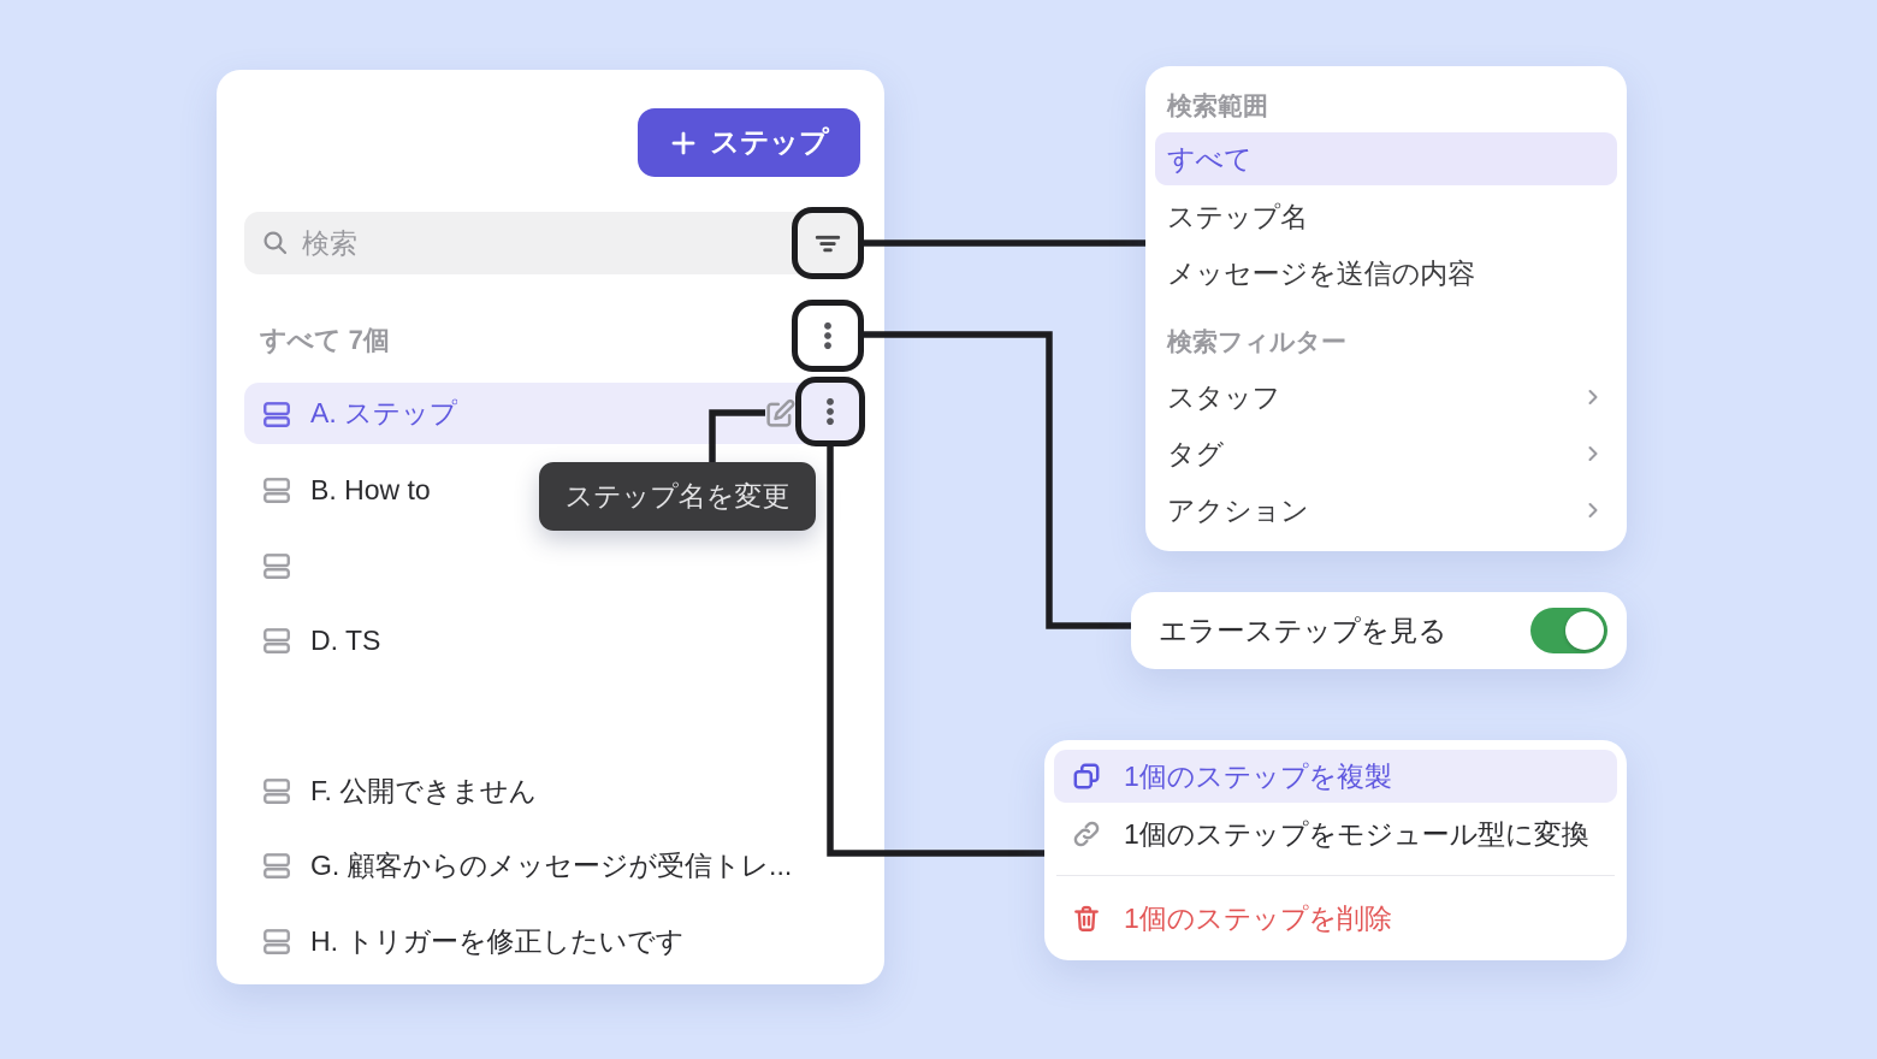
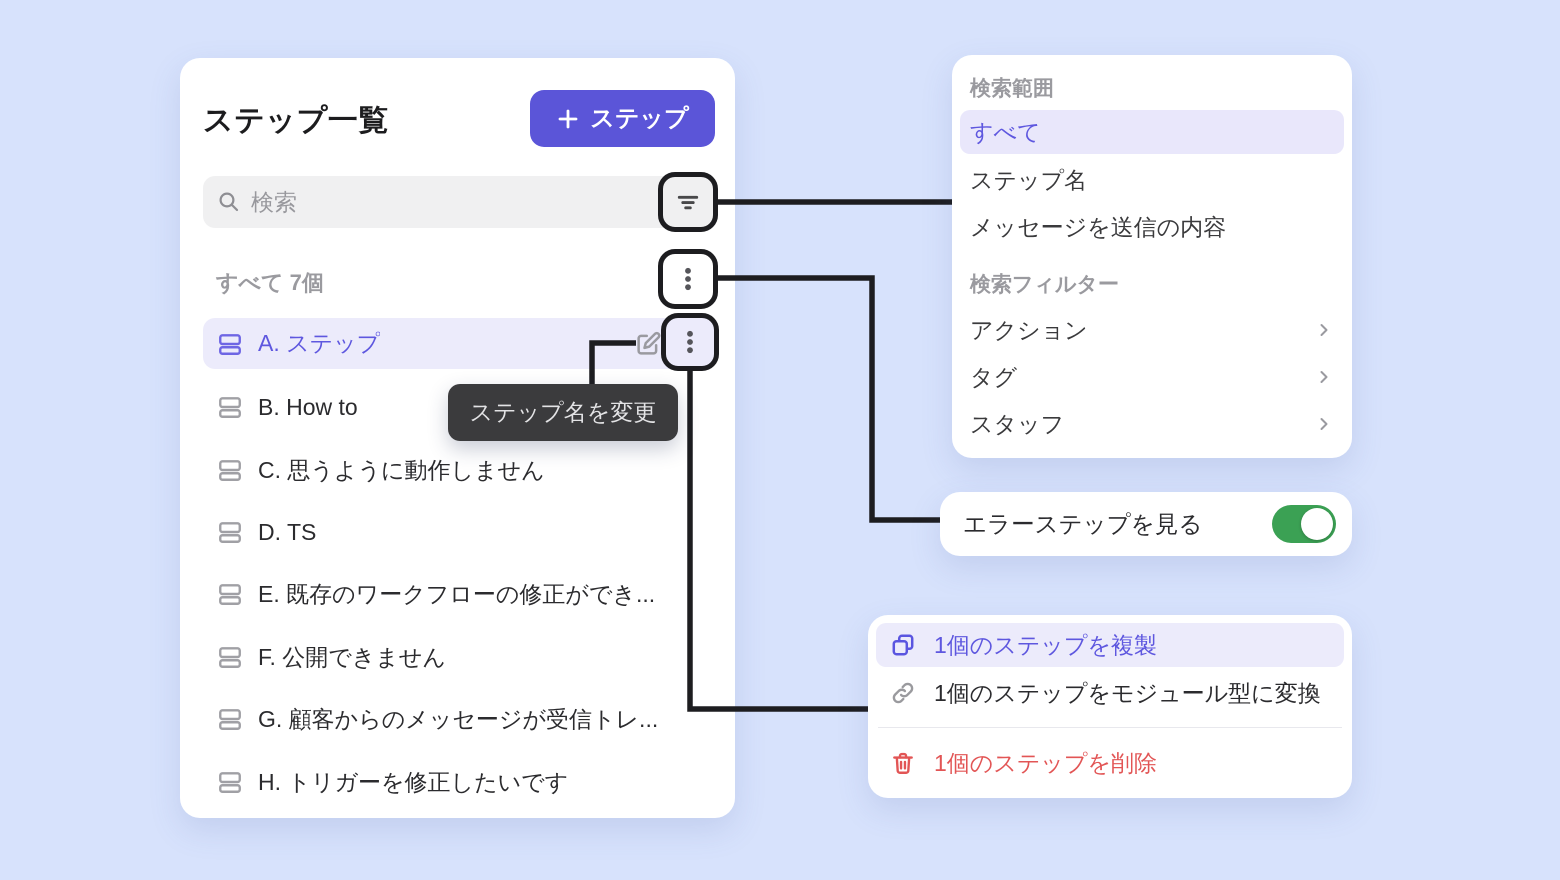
+ ステップ一覧
  ステップ
  検索
  すべて 7個
  A. ステップ
  B. How to
+ C. 思うように動作しません
  D. TS
+ E. 既存のワークフローの修正ができ...
  F. 公開できません
  G. 顧客からのメッセージが受信トレ...
  H. トリガーを修正したいです
  ステップ名を変更
  検索範囲
  すべて
  ステップ名
  メッセージを送信の内容
  検索フィルター
- スタッフ
+ アクション
  タグ
- アクション
+ スタッフ
  エラーステップを見る
  1個のステップを複製
  1個のステップをモジュール型に変換
  1個のステップを削除
